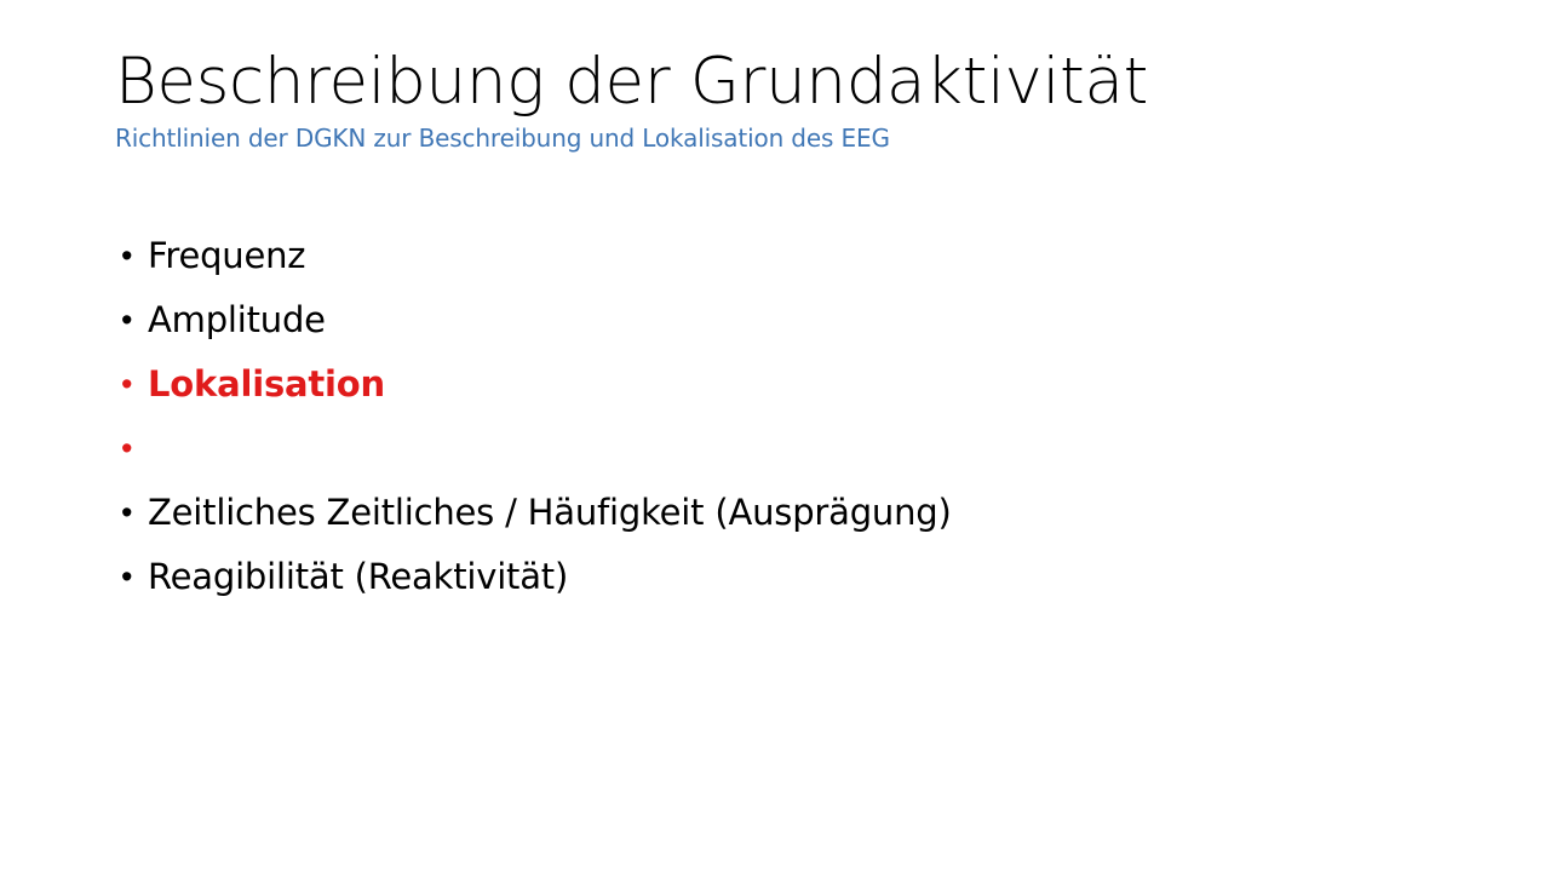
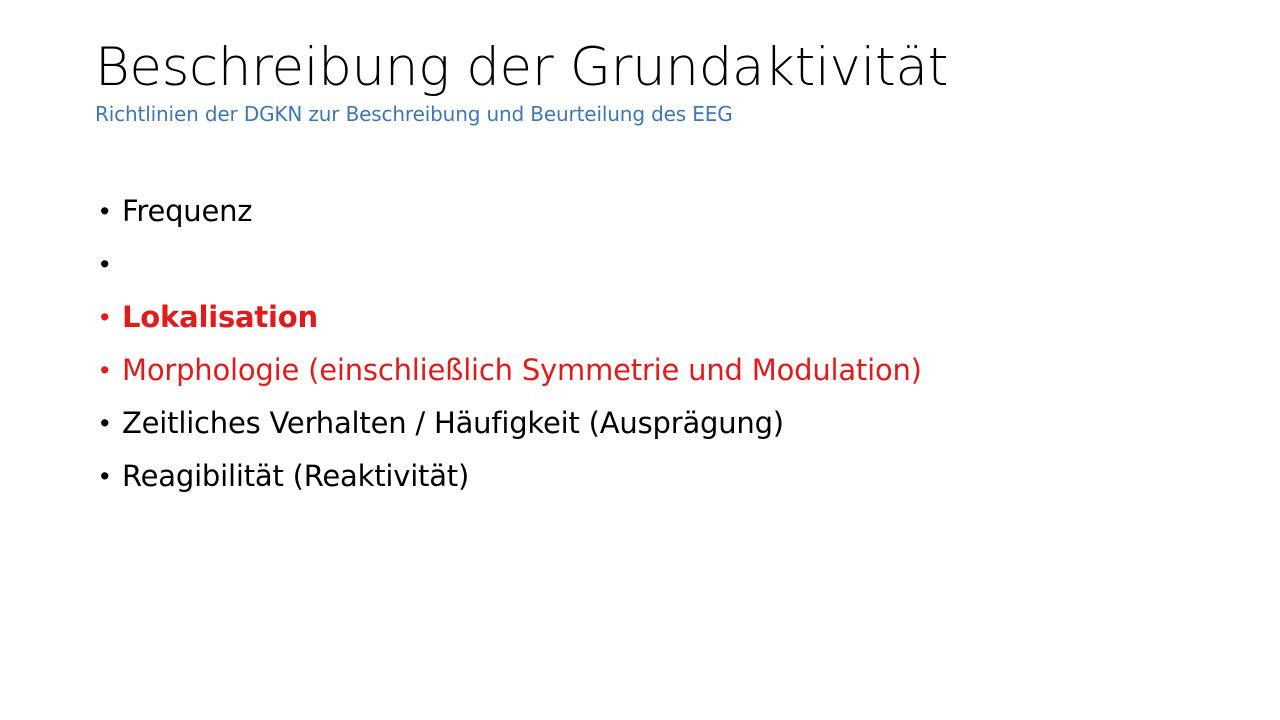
  Beschreibung der Grundaktivität
- Richtlinien der DGKN zur Beschreibung und Lokalisation des EEG
+ Richtlinien der DGKN zur Beschreibung und Beurteilung des EEG
  •
  Frequenz
  •
- Amplitude
  •
  Lokalisation
  •
+ Morphologie (einschließlich Symmetrie und Modulation)
  •
- Zeitliches Zeitliches / Häufigkeit (Ausprägung)
+ Zeitliches Verhalten / Häufigkeit (Ausprägung)
  •
  Reagibilität (Reaktivität)
